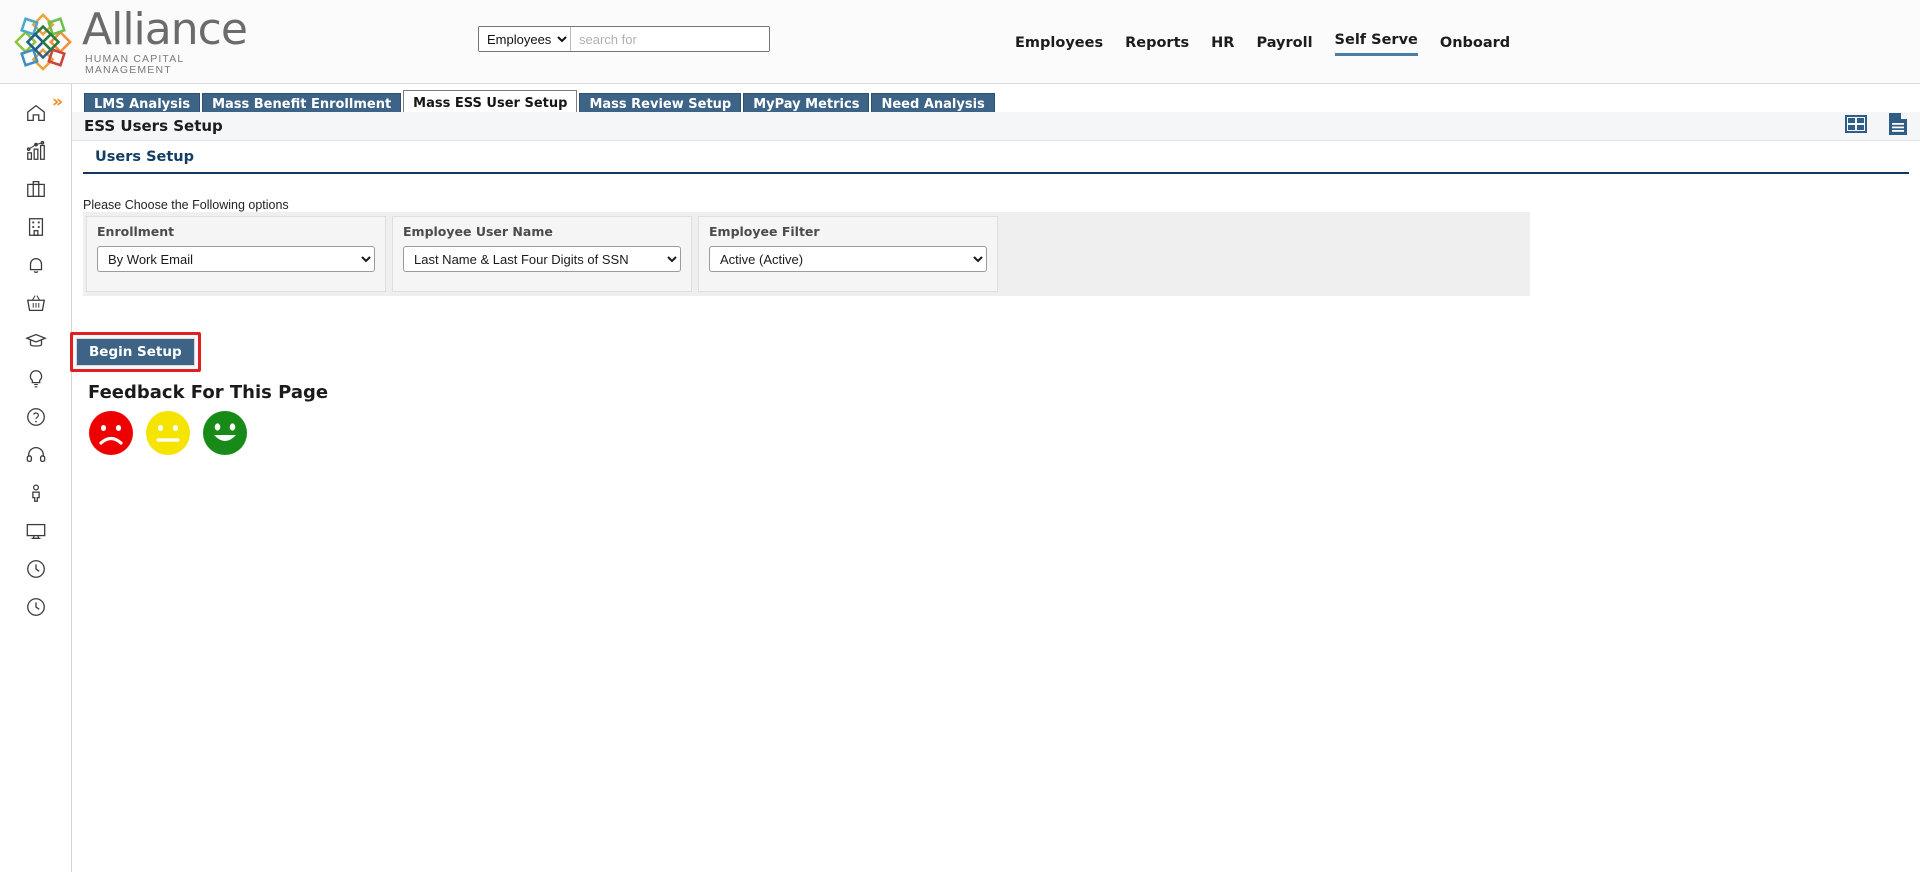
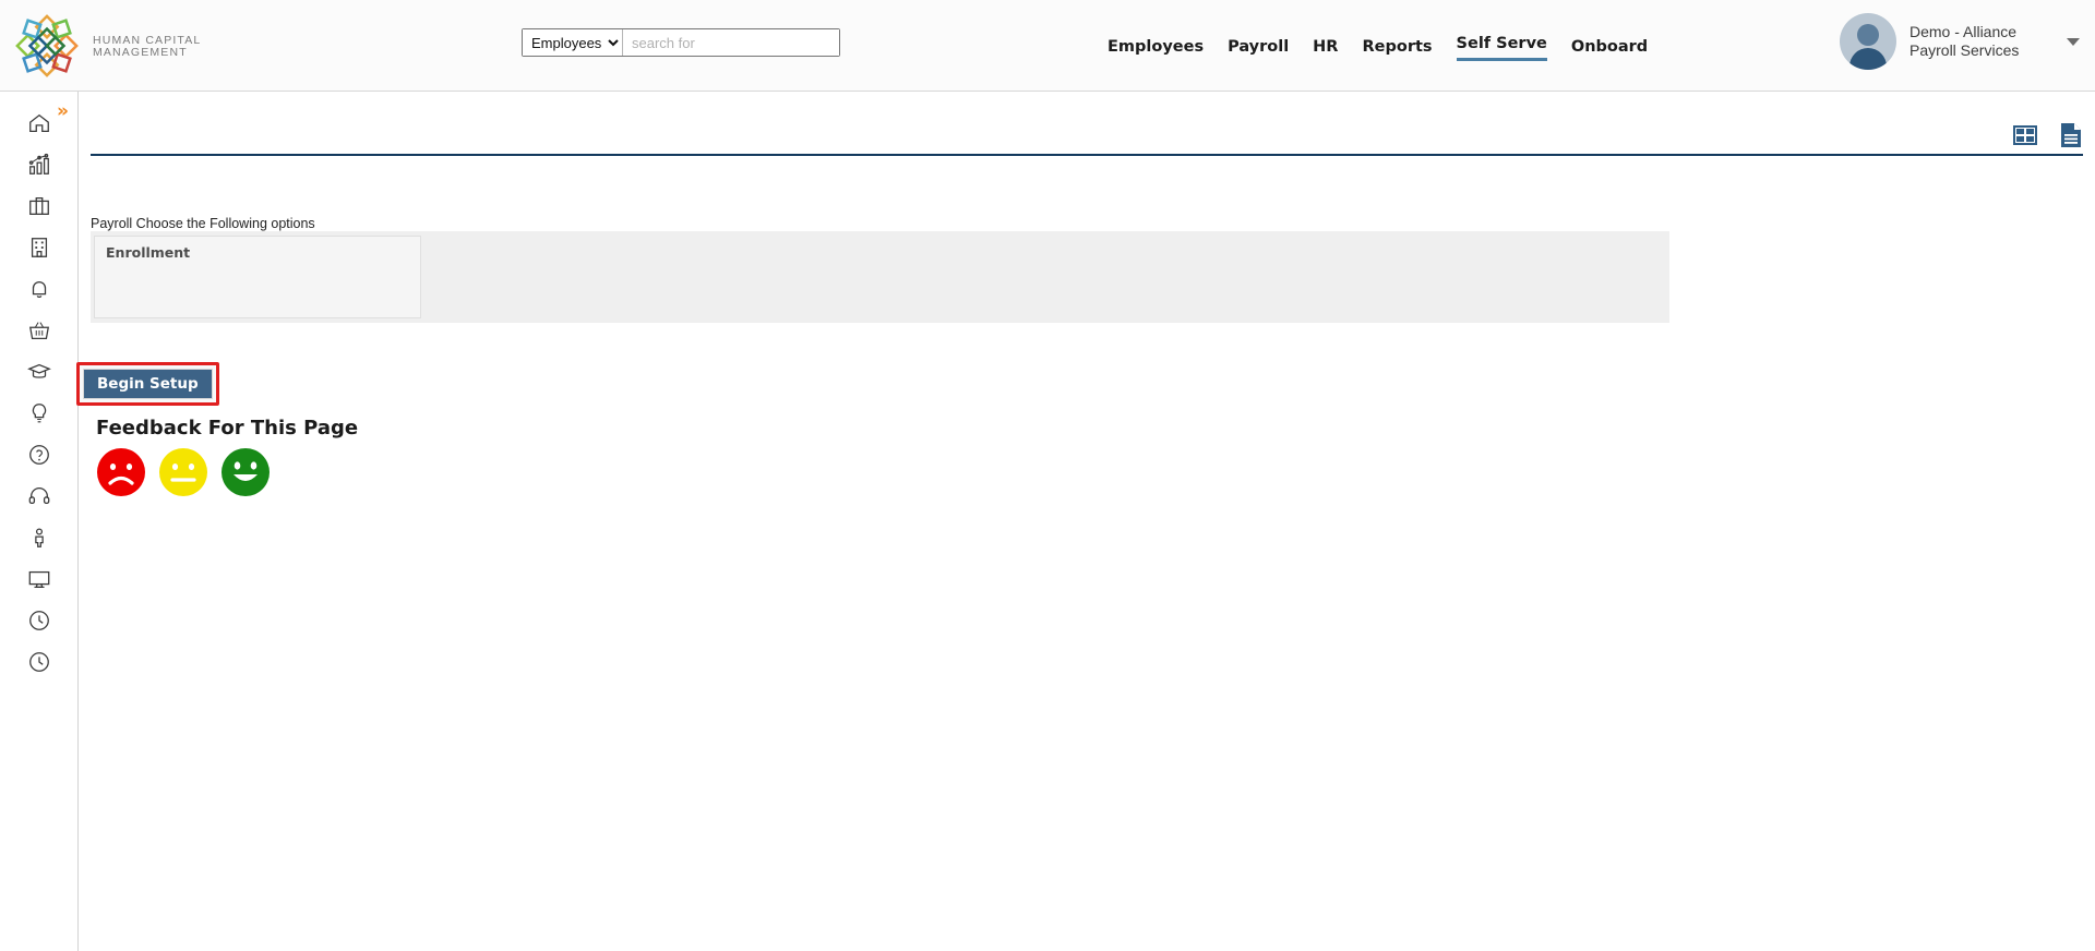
- Alliance
  HUMAN CAPITAL MANAGEMENT
  Employees
  search for
  Employees
- Reports
+ Payroll
  HR
- Payroll
+ Reports
  Self Serve
  Onboard
+ Demo - Alliance Payroll Services
  »
- LMS Analysis
- Mass Benefit Enrollment
- Mass ESS User Setup
- Mass Review Setup
- MyPay Metrics
- Need Analysis
- ESS Users Setup
- Users Setup
- Please Choose the Following options
+ Payroll Choose the Following options
  Enrollment
- By Work Email
- Employee User Name
- Last Name & Last Four Digits of SSN
- Employee Filter
- Active (Active)
  Begin Setup
  Feedback For This Page
